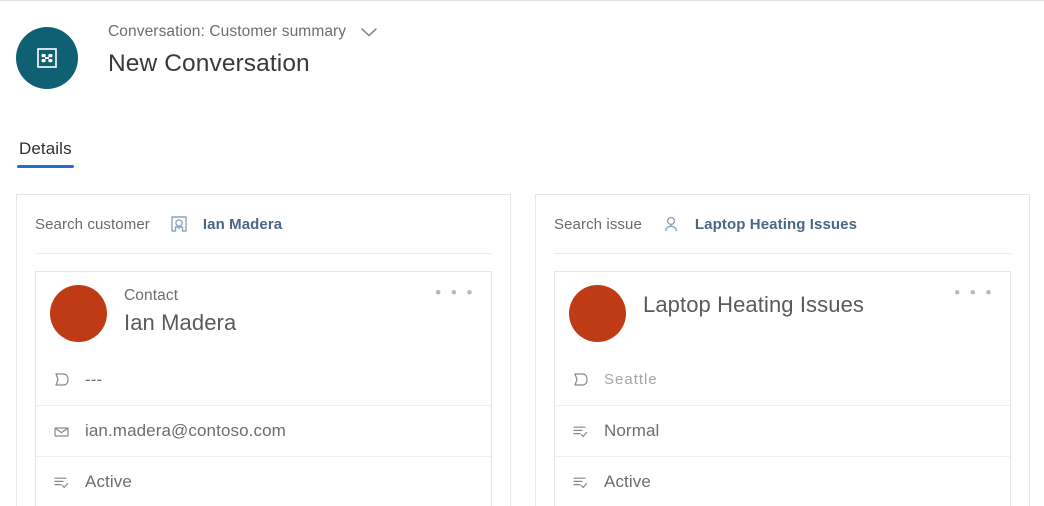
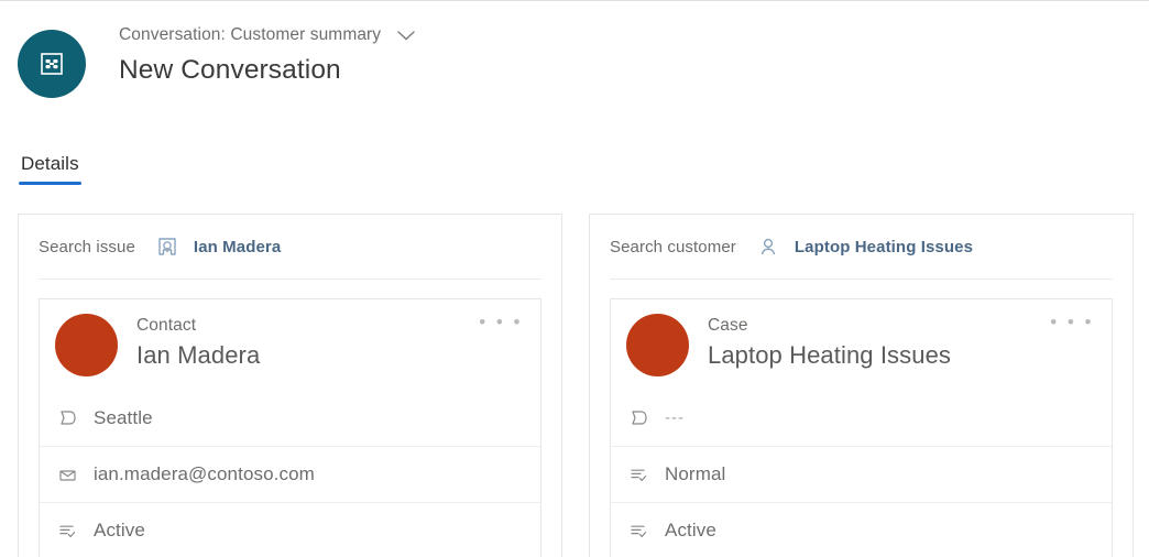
  Conversation: Customer summary
  New Conversation
  Details
- Search customer
+ Search issue
  Ian Madera
  Contact
  Ian Madera
  • • •
- ---
+ Seattle
  ian.madera@contoso.com
  Active
- Search issue
+ Search customer
  Laptop Heating Issues
+ Case
  Laptop Heating Issues
  • • •
- Seattle
+ ---
  Normal
  Active
